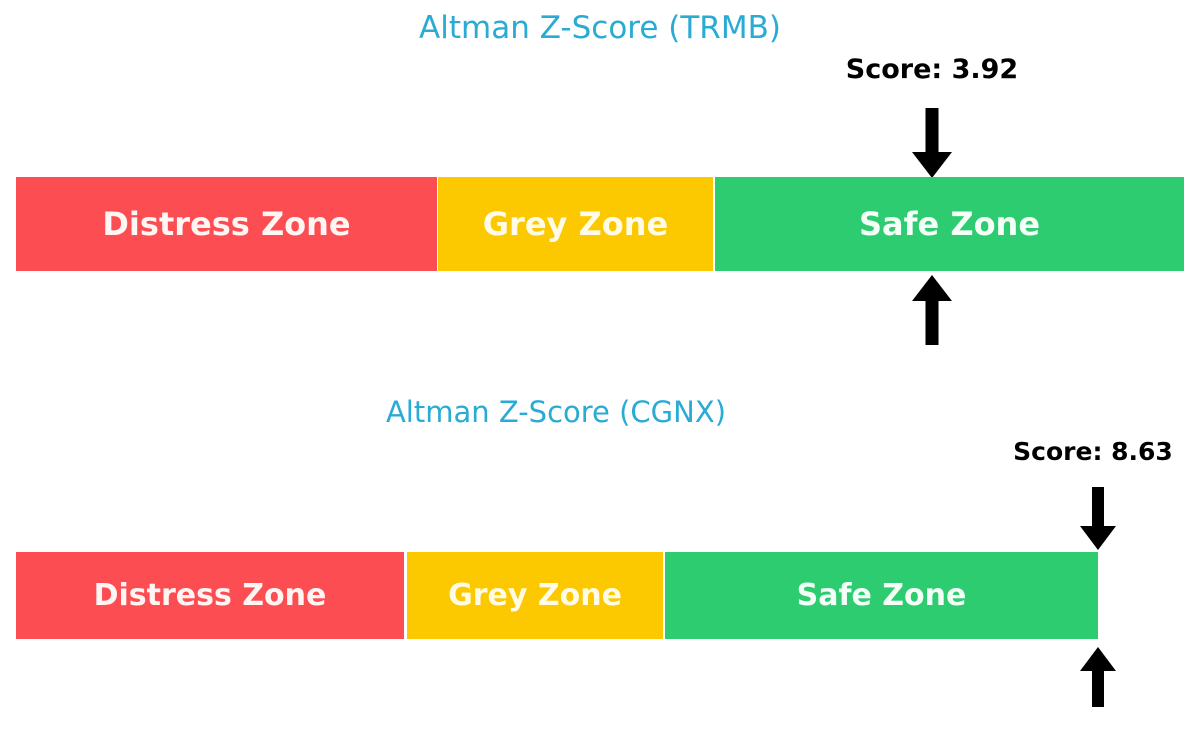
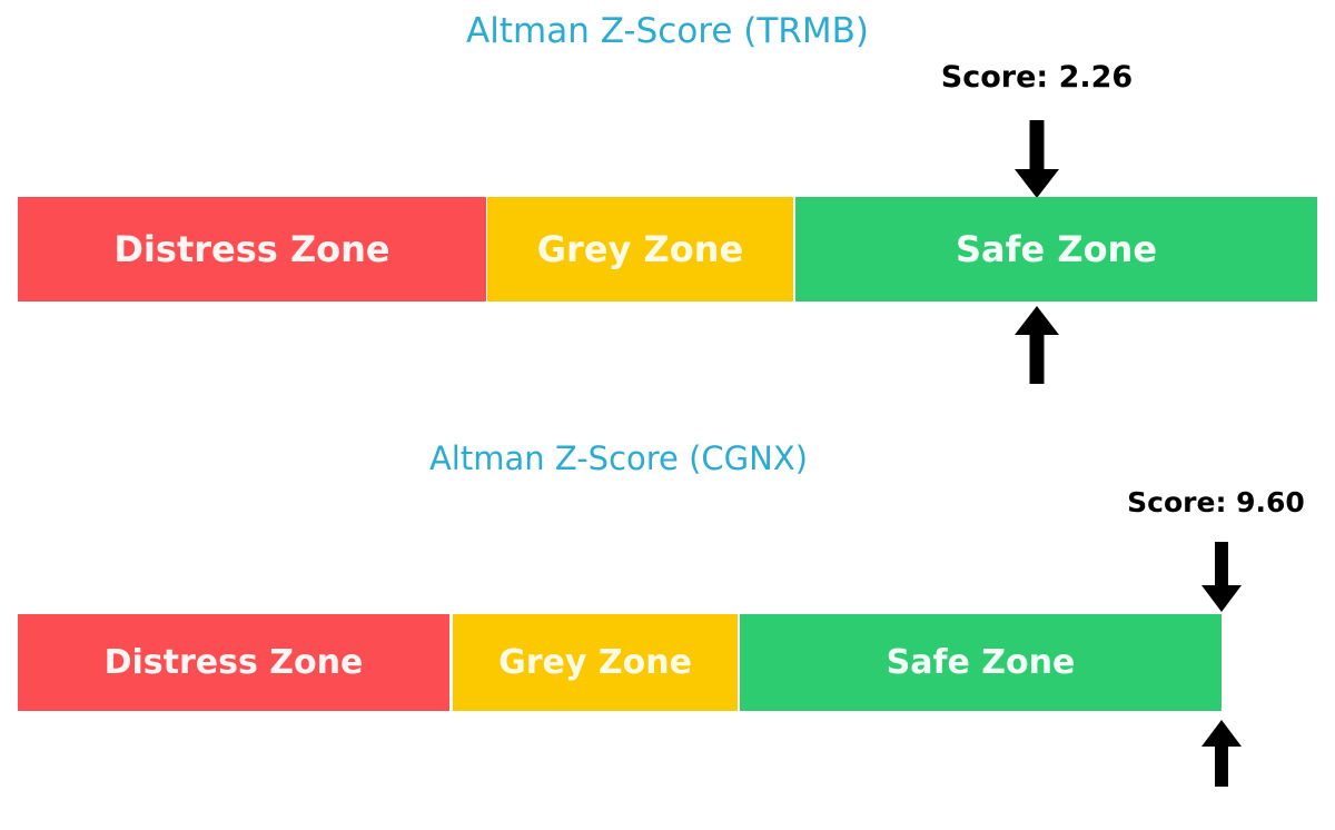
  Altman Z-Score (TRMB)
- Score: 3.92
+ Score: 2.26
  Distress Zone
  Grey Zone
  Safe Zone
  Altman Z-Score (CGNX)
- Score: 8.63
+ Score: 9.60
  Distress Zone
  Grey Zone
  Safe Zone
